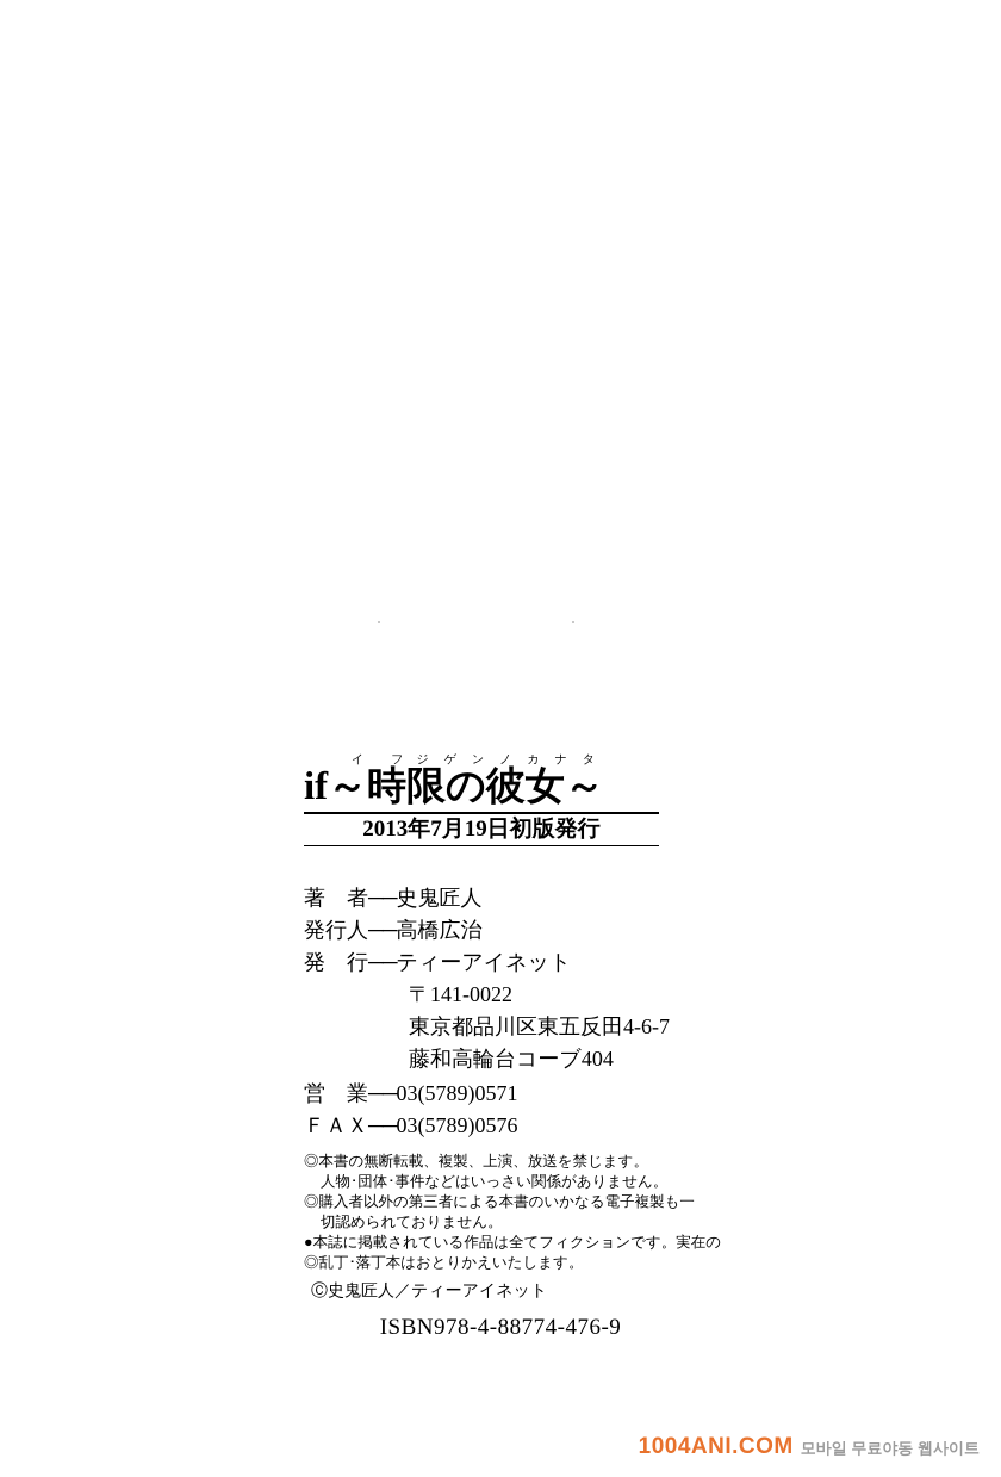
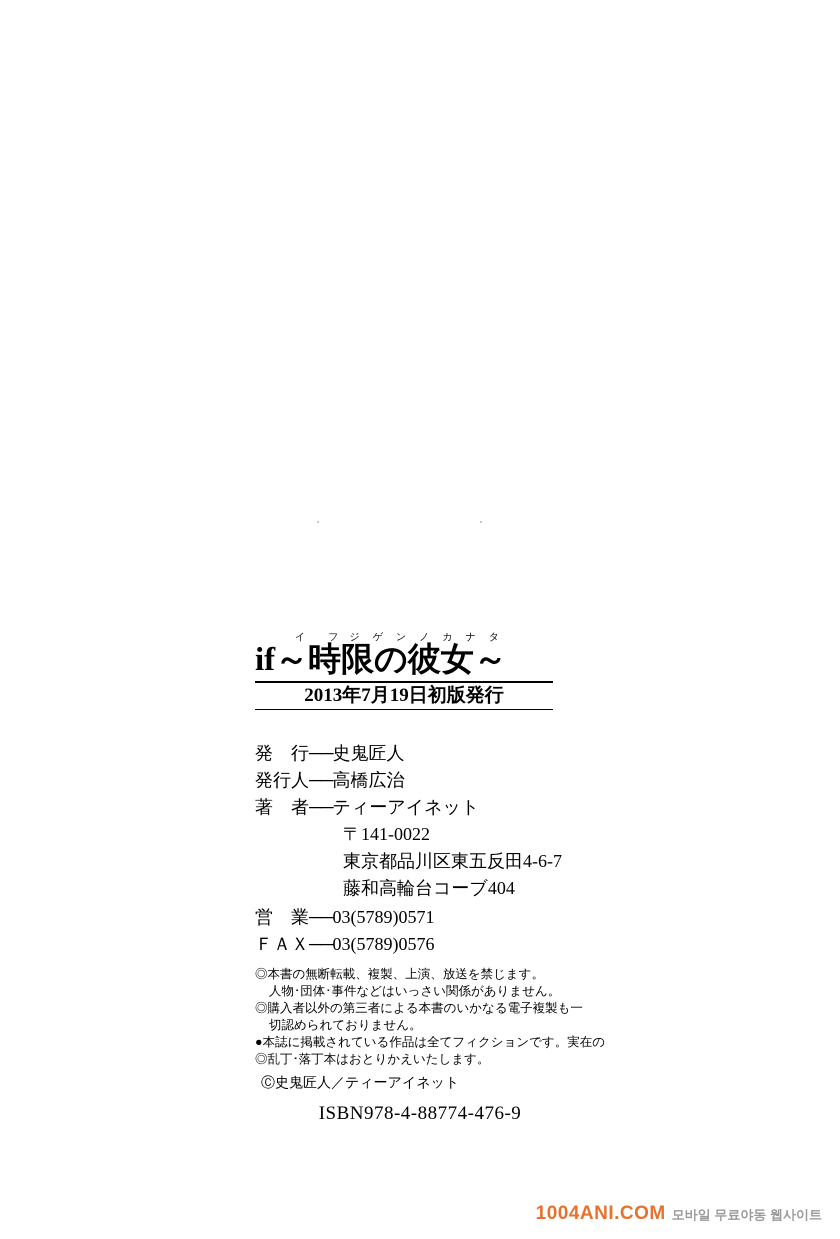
  イ フ ジ ゲ ン ノ カ ナ タ
  if～時限の彼女～
  2013年7月19日初版発行
- 著 者──史鬼匠人
+ 発 行──史鬼匠人
  発行人──高橋広治
- 発 行──ティーアイネット
+ 著 者──ティーアイネット
  〒141-0022
  東京都品川区東五反田4-6-7
  藤和高輪台コーブ404
  営 業──03(5789)0571
  ＦＡＸ──03(5789)0576
  ◎本書の無断転載、複製、上演、放送を禁じます。
  人物･団体･事件などはいっさい関係がありません。
  ◎購入者以外の第三者による本書のいかなる電子複製も一
  切認められておりません。
  ●本誌に掲載されている作品は全てフィクションです。実在の
  ◎乱丁･落丁本はおとりかえいたします。
  Ⓒ史鬼匠人／ティーアイネット
  ISBN978-4-88774-476-9
  1004ANI.COM
  모바일 무료야동 웹사이트
